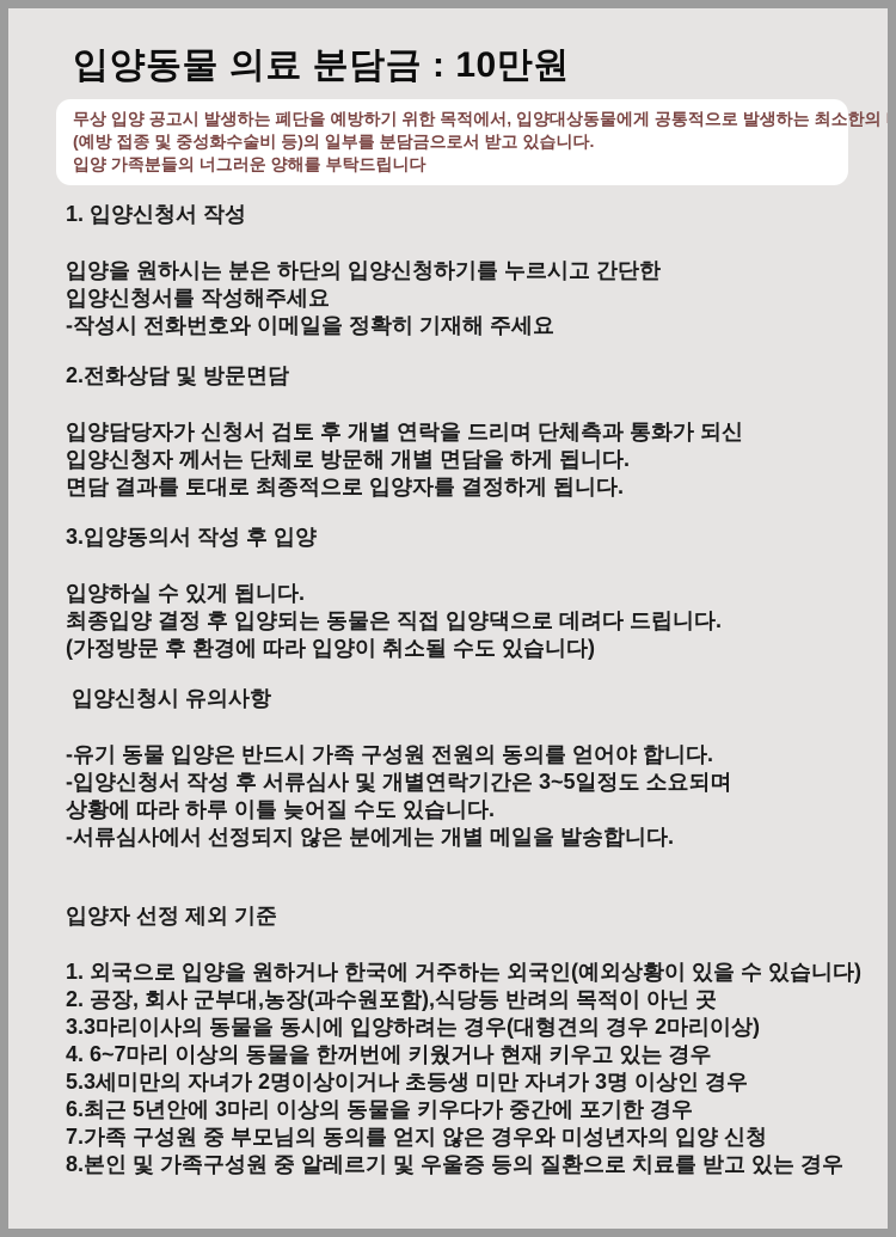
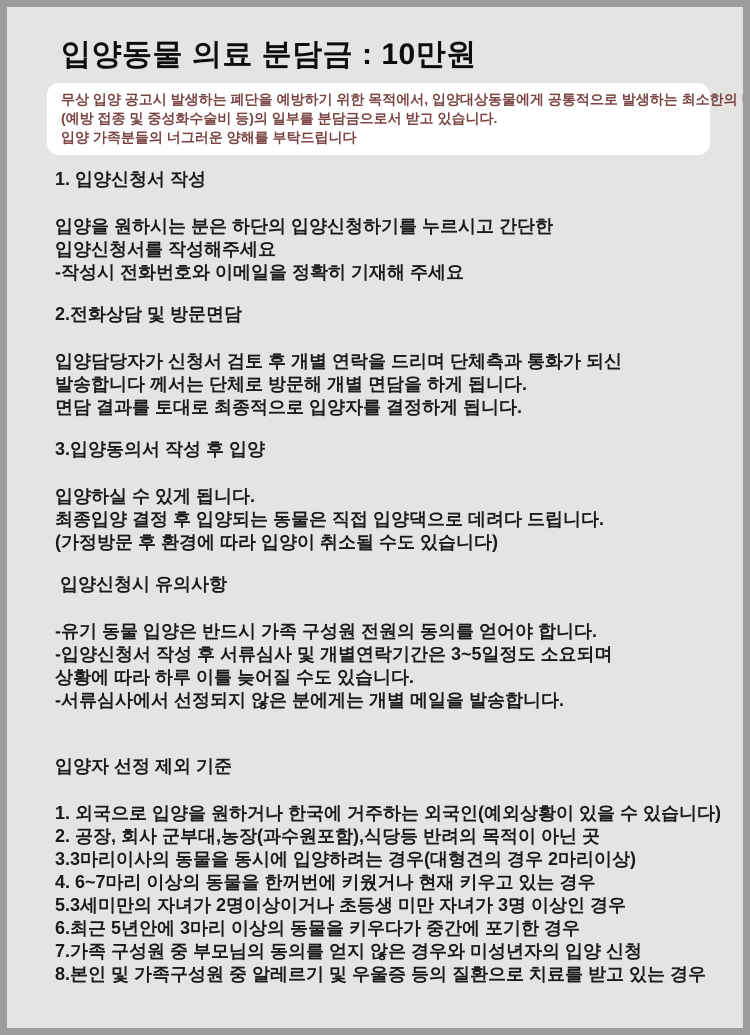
  입양동물 의료 분담금 : 10만원
  무상 입양 공고시 발생하는 폐단을 예방하기 위한 목적에서, 입양대상동물에게 공통적으로 발생하는 최소한의
  (예방 접종 및 중성화수술비 등)의 일부를 분담금으로서 받고 있습니다.
  입양 가족분들의 너그러운 양해를 부탁드립니다
  1. 입양신청서 작성
  입양을 원하시는 분은 하단의 입양신청하기를 누르시고 간단한
  입양신청서를 작성해주세요
  -작성시 전화번호와 이메일을 정확히 기재해 주세요
  2.전화상담 및 방문면담
  입양담당자가 신청서 검토 후 개별 연락을 드리며 단체측과 통화가 되신
- 입양신청자 께서는 단체로 방문해 개별 면담을 하게 됩니다.
+ 발송합니다 께서는 단체로 방문해 개별 면담을 하게 됩니다.
  면담 결과를 토대로 최종적으로 입양자를 결정하게 됩니다.
  3.입양동의서 작성 후 입양
  입양하실 수 있게 됩니다.
  최종입양 결정 후 입양되는 동물은 직접 입양댁으로 데려다 드립니다.
  (가정방문 후 환경에 따라 입양이 취소될 수도 있습니다)
  입양신청시 유의사항
  -유기 동물 입양은 반드시 가족 구성원 전원의 동의를 얻어야 합니다.
  -입양신청서 작성 후 서류심사 및 개별연락기간은 3~5일정도 소요되며
  상황에 따라 하루 이틀 늦어질 수도 있습니다.
  -서류심사에서 선정되지 않은 분에게는 개별 메일을 발송합니다.
  입양자 선정 제외 기준
  1. 외국으로 입양을 원하거나 한국에 거주하는 외국인(예외상황이 있을 수 있습니다)
  2. 공장, 회사 군부대,농장(과수원포함),식당등 반려의 목적이 아닌 곳
  3.3마리이사의 동물을 동시에 입양하려는 경우(대형견의 경우 2마리이상)
  4. 6~7마리 이상의 동물을 한꺼번에 키웠거나 현재 키우고 있는 경우
  5.3세미만의 자녀가 2명이상이거나 초등생 미만 자녀가 3명 이상인 경우
  6.최근 5년안에 3마리 이상의 동물을 키우다가 중간에 포기한 경우
  7.가족 구성원 중 부모님의 동의를 얻지 않은 경우와 미성년자의 입양 신청
  8.본인 및 가족구성원 중 알레르기 및 우울증 등의 질환으로 치료를 받고 있는 경우
